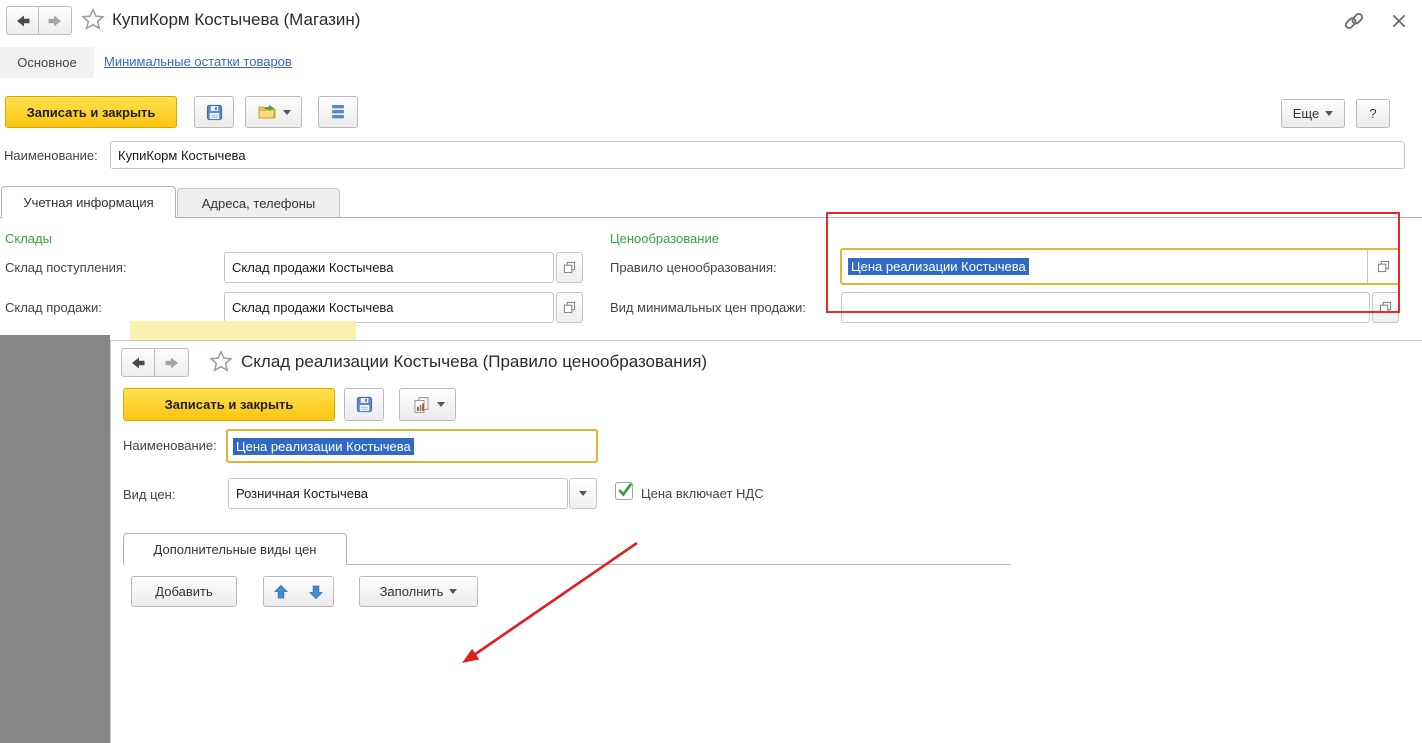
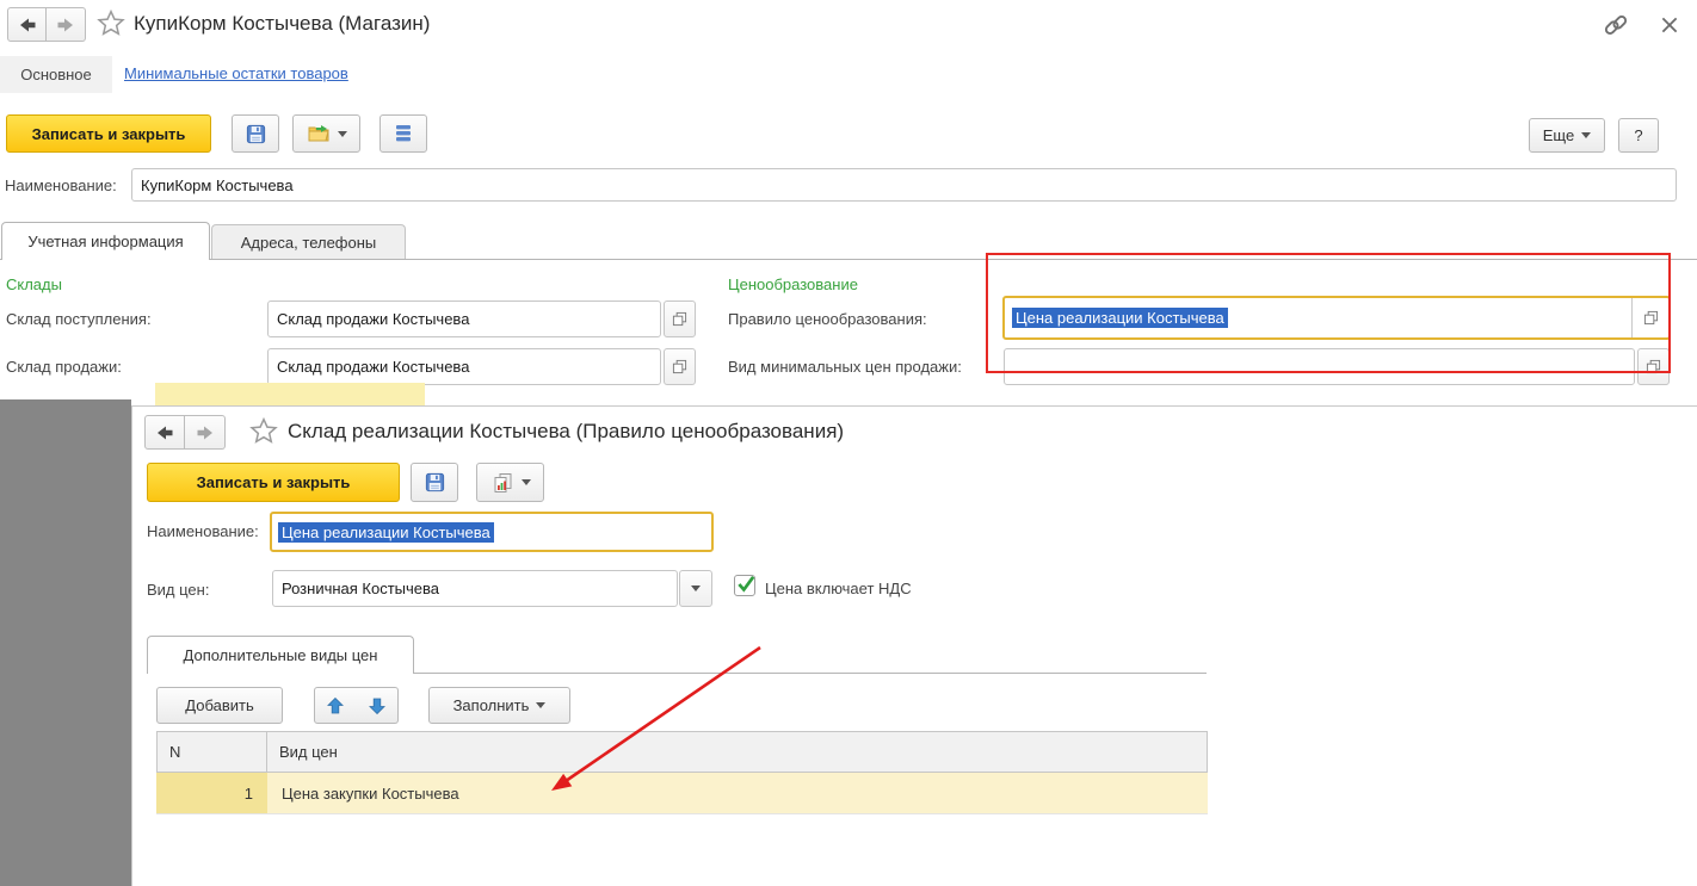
  КупиКорм Костычева (Магазин)
  Основное
  Минимальные остатки товаров
  Записать и закрыть
  Еще
  ?
  Наименование:
  КупиКорм Костычева
  Учетная информация
  Адреса, телефоны
  Склады
  Склад поступления:
  Склад продажи Костычева
  Склад продажи:
  Склад продажи Костычева
  Ценообразование
  Правило ценообразования:
  Цена реализации Костычева
  Вид минимальных цен продажи:
  Склад реализации Костычева (Правило ценообразования)
  Записать и закрыть
  Наименование:
  Цена реализации Костычева
  Вид цен:
  Розничная Костычева
  Цена включает НДС
  Дополнительные виды цен
  Добавить
  Заполнить
+ N
+ Вид цен
+ 1
+ Цена закупки Костычева
